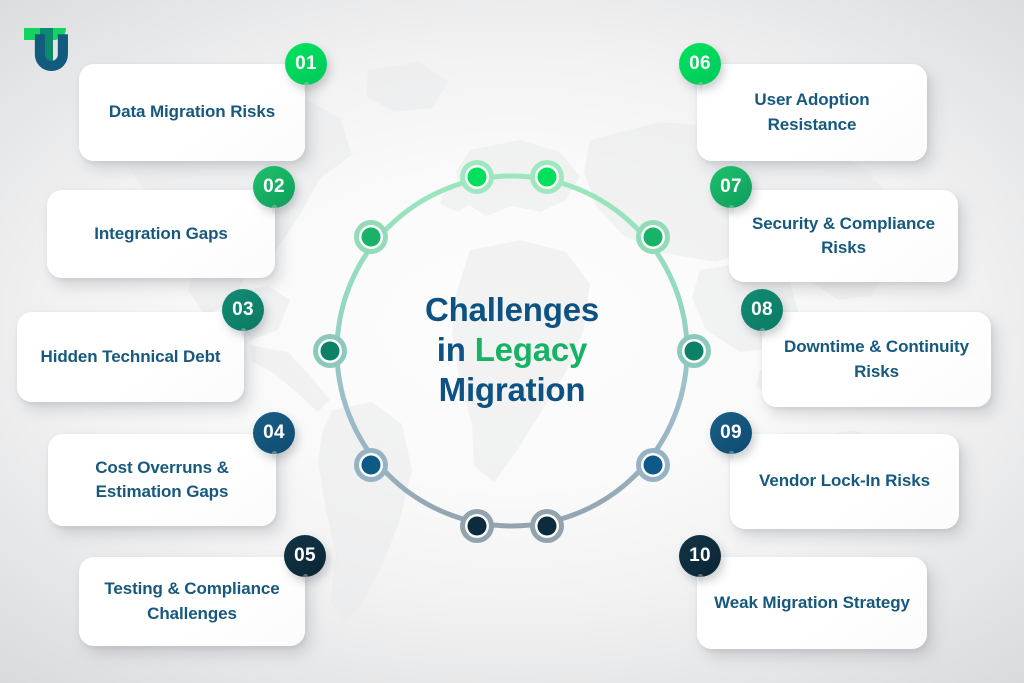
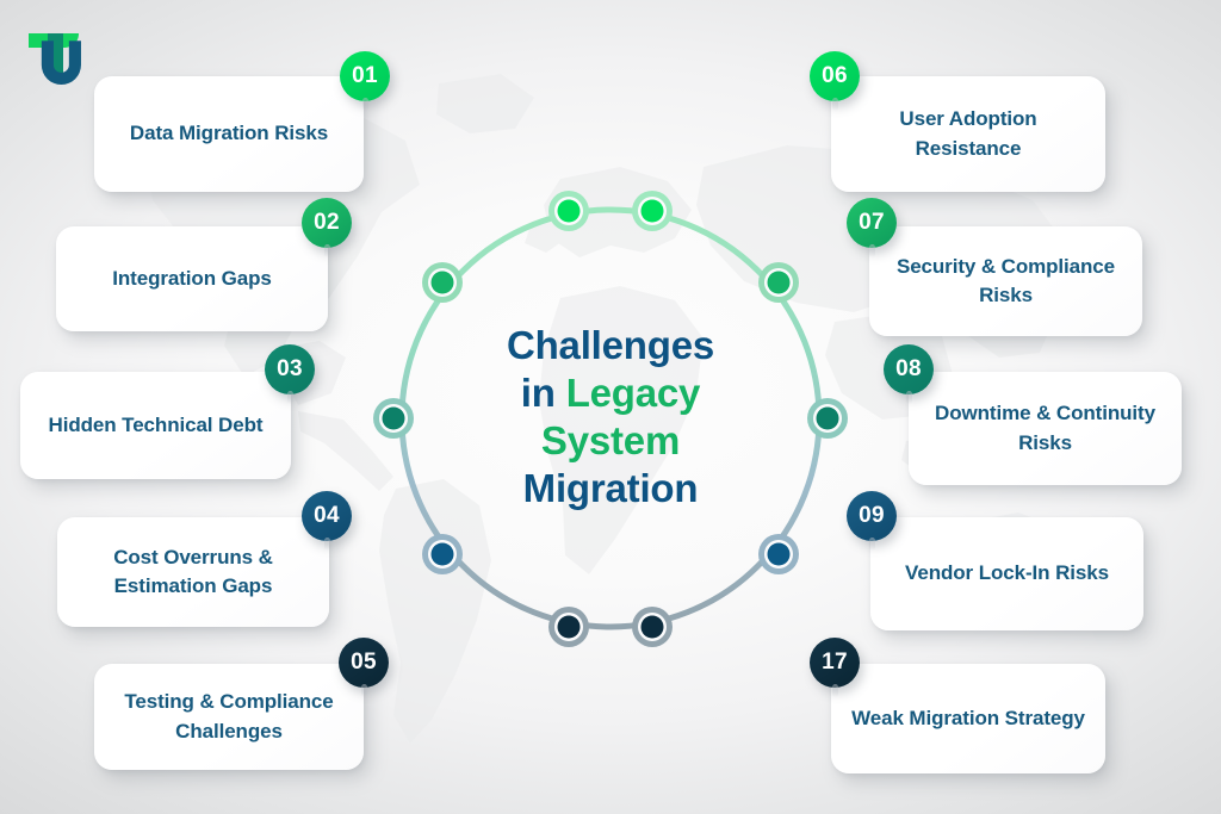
  Challenges
  in Legacy
+ System
  Migration
  Data Migration Risks
  01
  Integration Gaps
  02
  Hidden Technical Debt
  03
  Cost Overruns & Estimation Gaps
  04
  Testing & Compliance Challenges
  05
  User Adoption Resistance
  06
  Security & Compliance Risks
  07
  Downtime & Continuity Risks
  08
  Vendor Lock-In Risks
  09
  Weak Migration Strategy
- 10
+ 17
